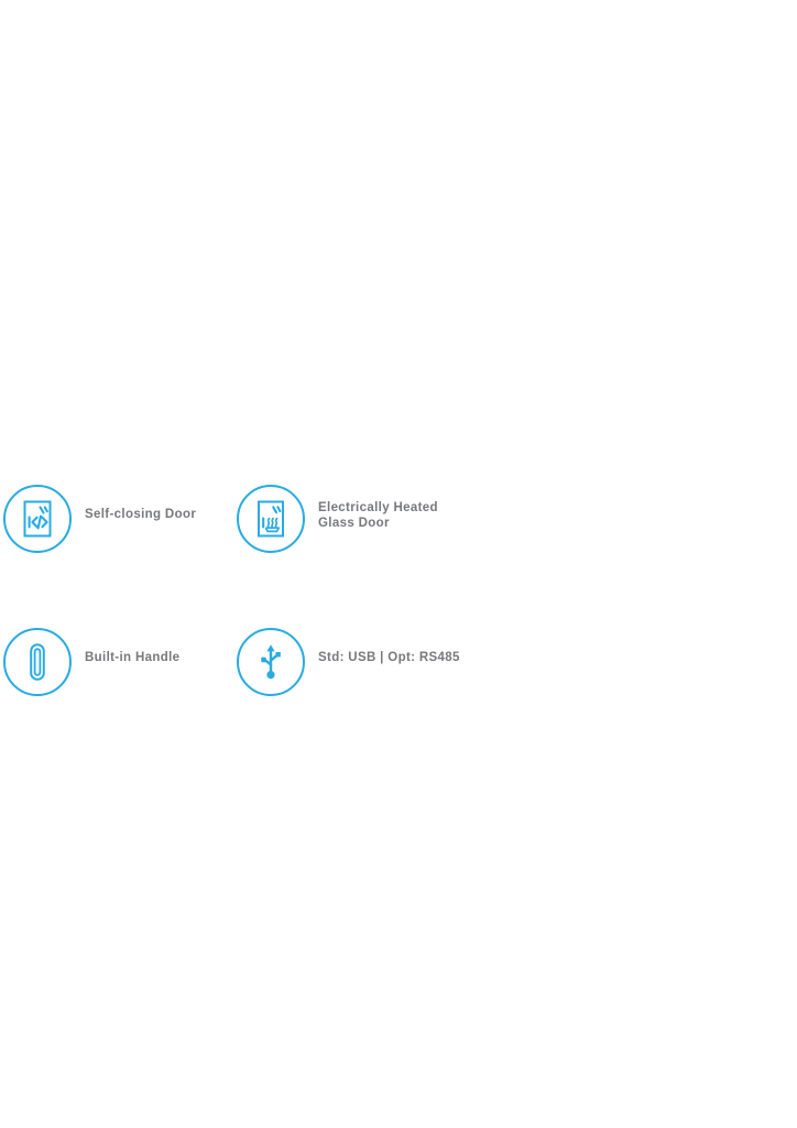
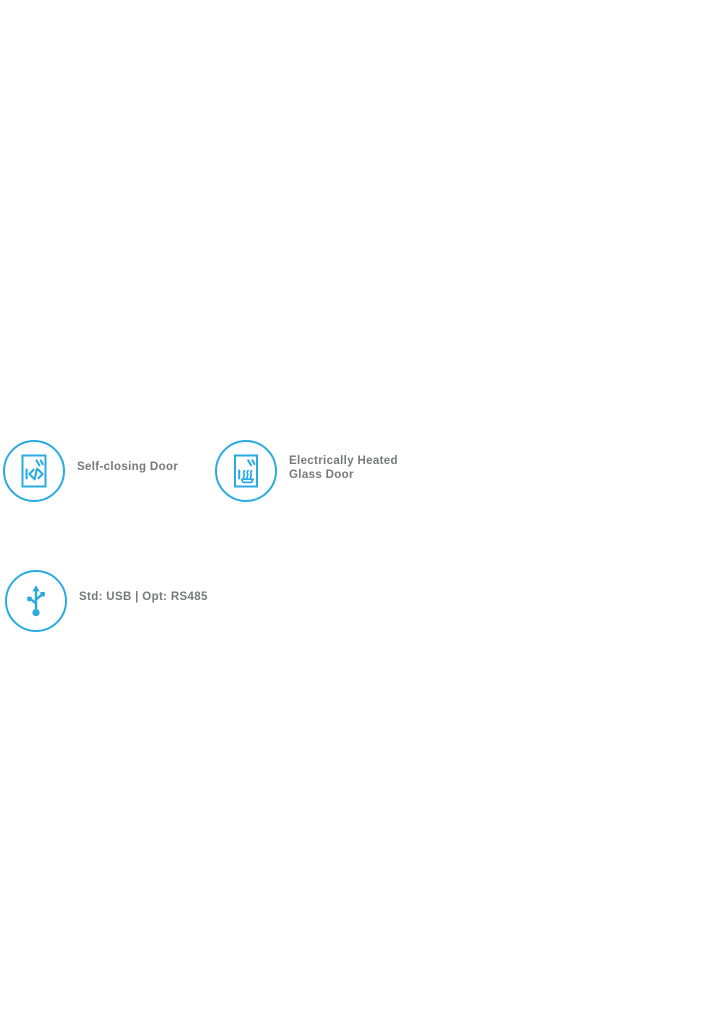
  Self-closing Door
  Electrically Heated
  Glass Door
- Built-in Handle
  Std: USB | Opt: RS485
